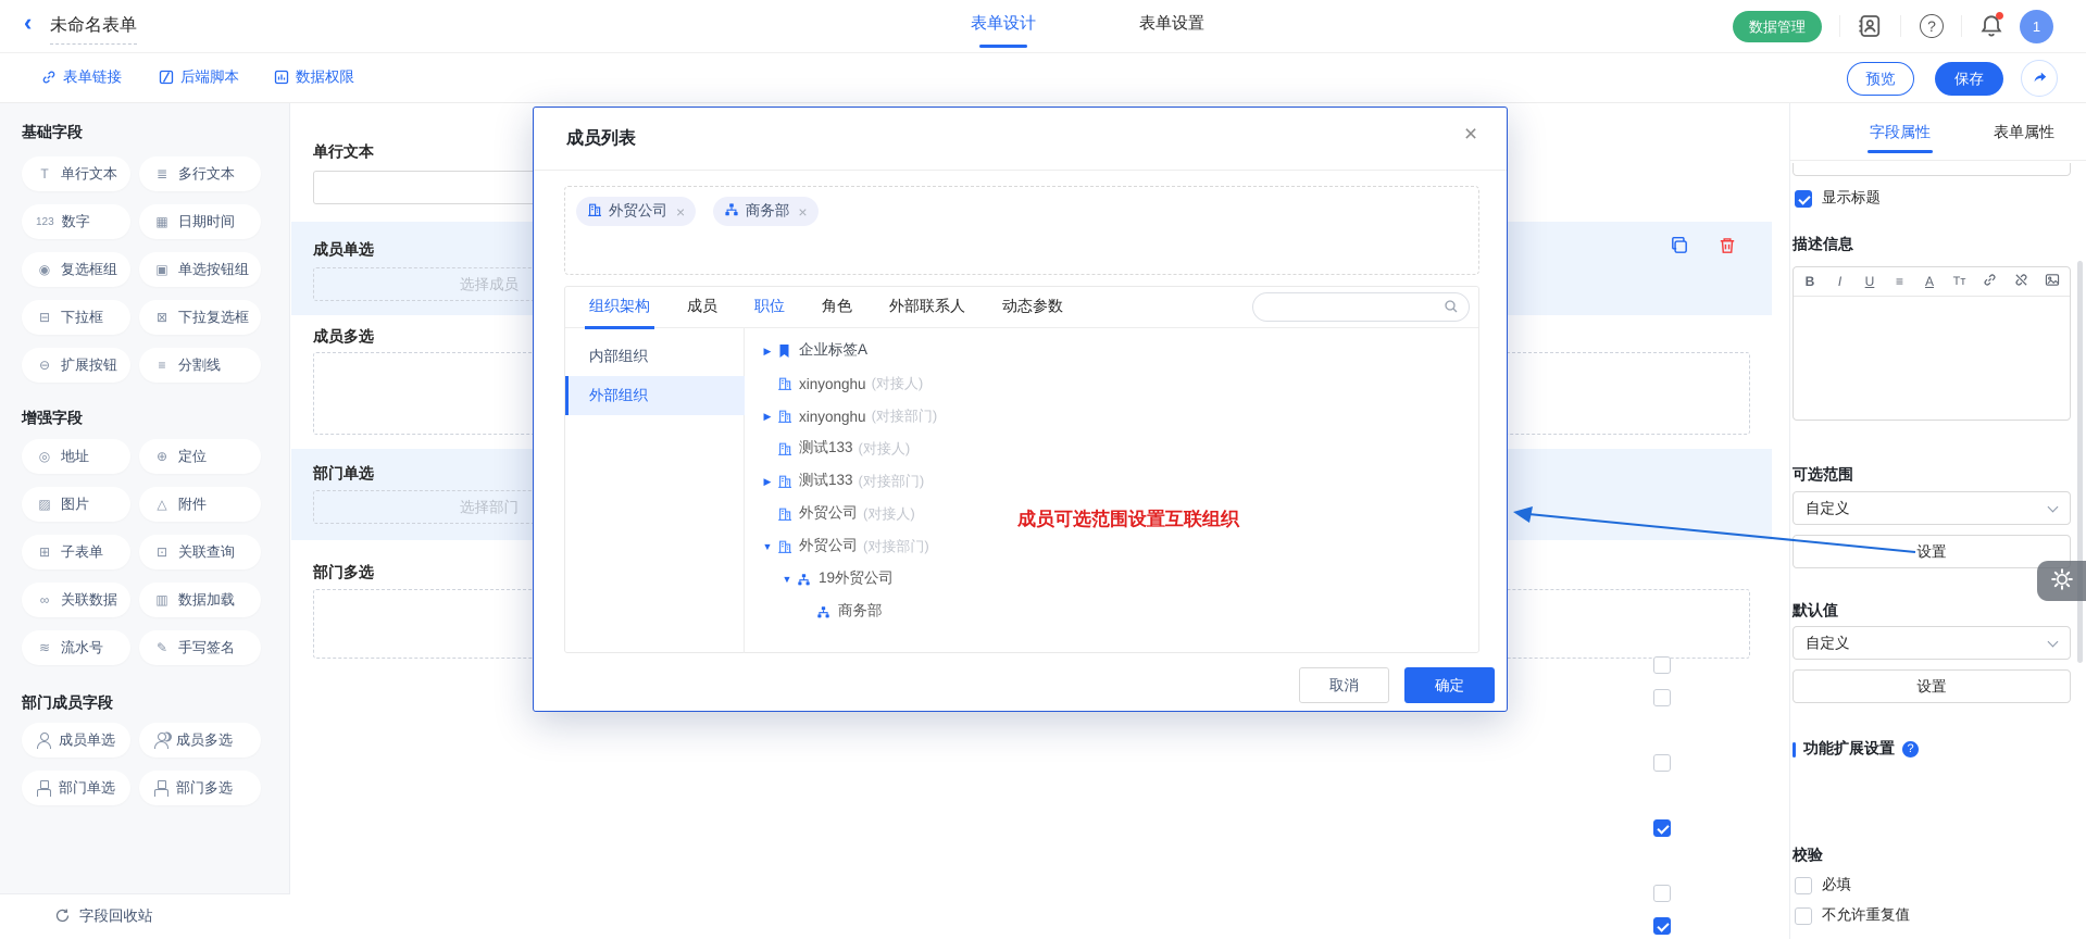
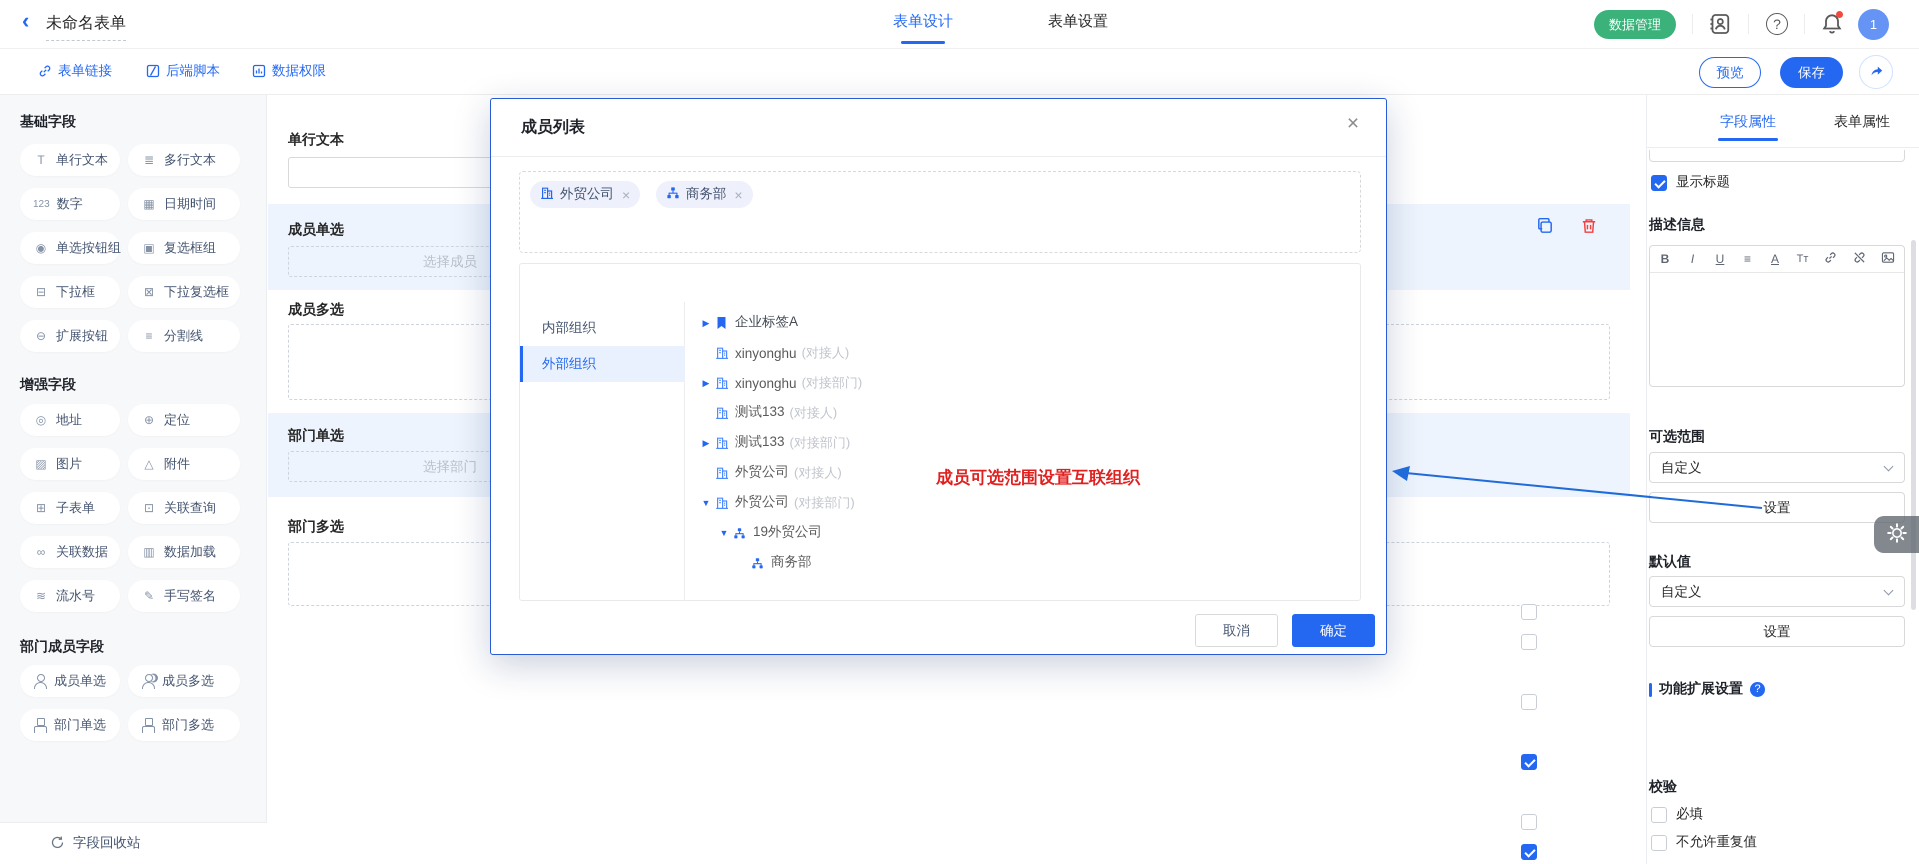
  未命名表单
  表单设计
  表单设置
  数据管理
  1
  表单链接
  后端脚本
  数据权限
  预览
  保存
  基础字段
  T
  单行文本
  ≣
  多行文本
  123
  数字
  ▦
  日期时间
  ◉
- 复选框组
+ 单选按钮组
  ▣
- 单选按钮组
+ 复选框组
  ⊟
  下拉框
  ⊠
  下拉复选框
  ⊖
  扩展按钮
  ≡
  分割线
  增强字段
  ◎
  地址
  ⊕
  定位
  ▨
  图片
  △
  附件
  ⊞
  子表单
  ⊡
  关联查询
  ∞
  关联数据
  ▥
  数据加载
  ≋
  流水号
  ✎
  手写签名
  部门成员字段
  成员单选
  成员多选
  部门单选
  部门多选
  字段回收站
  单行文本
  成员单选
  选择成员
  成员多选
  部门单选
  选择部门
  部门多选
  成员列表
  外贸公司
  商务部
- 组织架构
- 成员
- 职位
- 角色
- 外部联系人
- 动态参数
  内部组织
  外部组织
  ▶
  企业标签A
  xinyonghu
  (对接人)
  ▶
  xinyonghu
  (对接部门)
  测试133
  (对接人)
  ▶
  测试133
  (对接部门)
  外贸公司
  (对接人)
  ▼
  外贸公司
  (对接部门)
  ▼
  19外贸公司
  商务部
  成员可选范围设置互联组织
  取消
  确定
  字段属性
  表单属性
  显示标题
  描述信息
  B
  I
  U
  ≡
  A
  Tт
  可选范围
  自定义
  设置
  默认值
  自定义
  设置
  功能扩展设置
  校验
  必填
  不允许重复值
